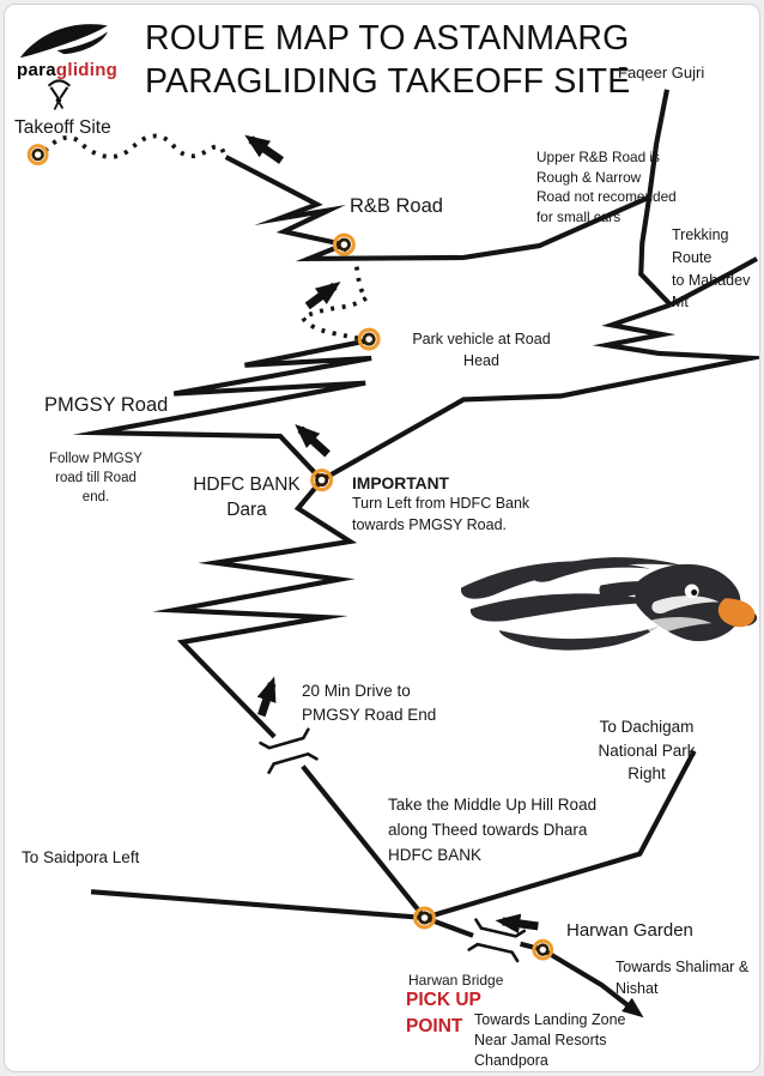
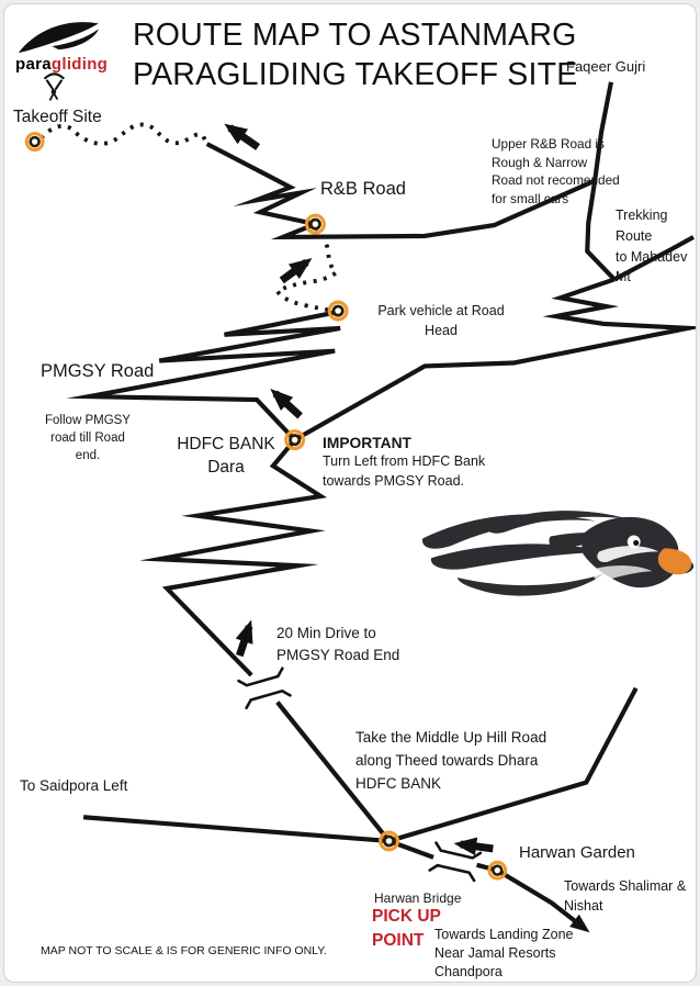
  ROUTE MAP TO ASTANMARG
  PARAGLIDING TAKEOFF SITE
  paragliding
  Faqeer Gujri
  Takeoff Site
  Upper R&B Road is
  Rough & Narrow
  Road not recomended
  for small cars
  R&B Road
  Trekking Route
  to Mahadev Mt
  Park vehicle at Road
  Head
  PMGSY Road
  Follow PMGSY
  road till Road
  end.
  HDFC BANK
  Dara
  IMPORTANT
  Turn Left from HDFC Bank
  towards PMGSY Road.
  20 Min Drive to
  PMGSY Road End
- To Dachigam
- National Park
- Right
  Take the Middle Up Hill Road
  along Theed towards Dhara
  HDFC BANK
  To Saidpora Left
  Harwan Garden
  Towards Shalimar &
  Nishat
  Harwan Bridge
  PICK UP
  POINT
  Towards Landing Zone
  Near Jamal Resorts
  Chandpora
+ MAP NOT TO SCALE & IS FOR GENERIC INFO ONLY.
